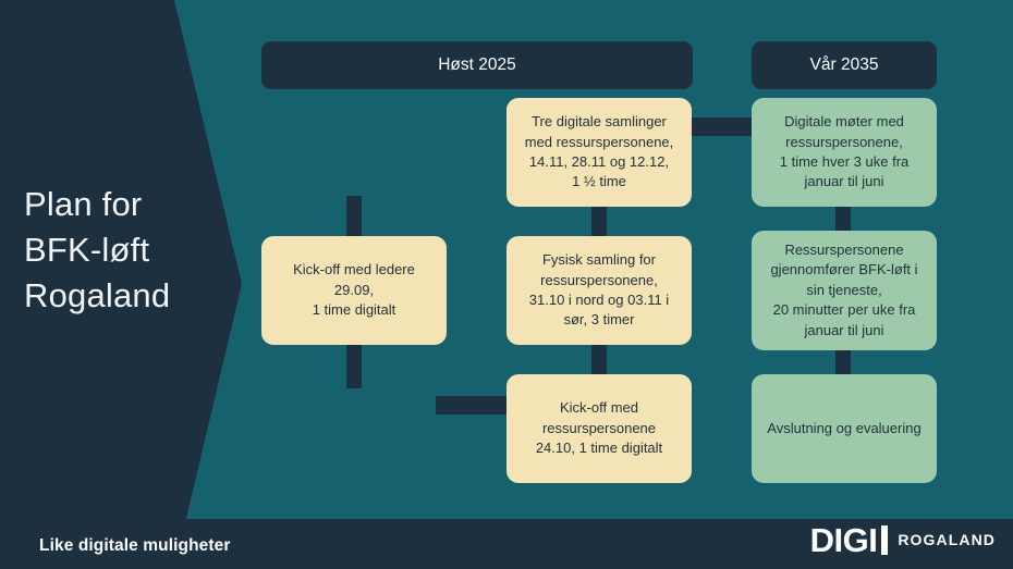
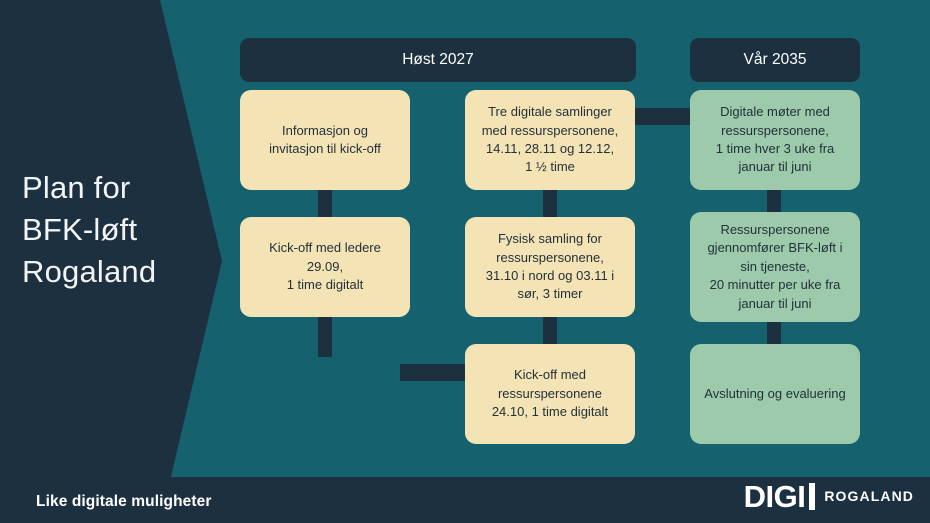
  Plan for
  BFK-løft
  Rogaland
- Høst 2025
+ Høst 2027
  Vår 2035
+ Informasjon og
+ invitasjon til kick-off
  Kick-off med ledere
  29.09,
  1 time digitalt
  Tre digitale samlinger
  med ressurspersonene,
  14.11, 28.11 og 12.12,
  1 ½ time
  Fysisk samling for
  ressurspersonene,
  31.10 i nord og 03.11 i
  sør, 3 timer
  Kick-off med
  ressurspersonene
  24.10, 1 time digitalt
  Digitale møter med
  ressurspersonene,
  1 time hver 3 uke fra
  januar til juni
  Ressurspersonene
  gjennomfører BFK-løft i
  sin tjeneste,
  20 minutter per uke fra
  januar til juni
  Avslutning og evaluering
  Like digitale muligheter
  DIGI
  ROGALAND
